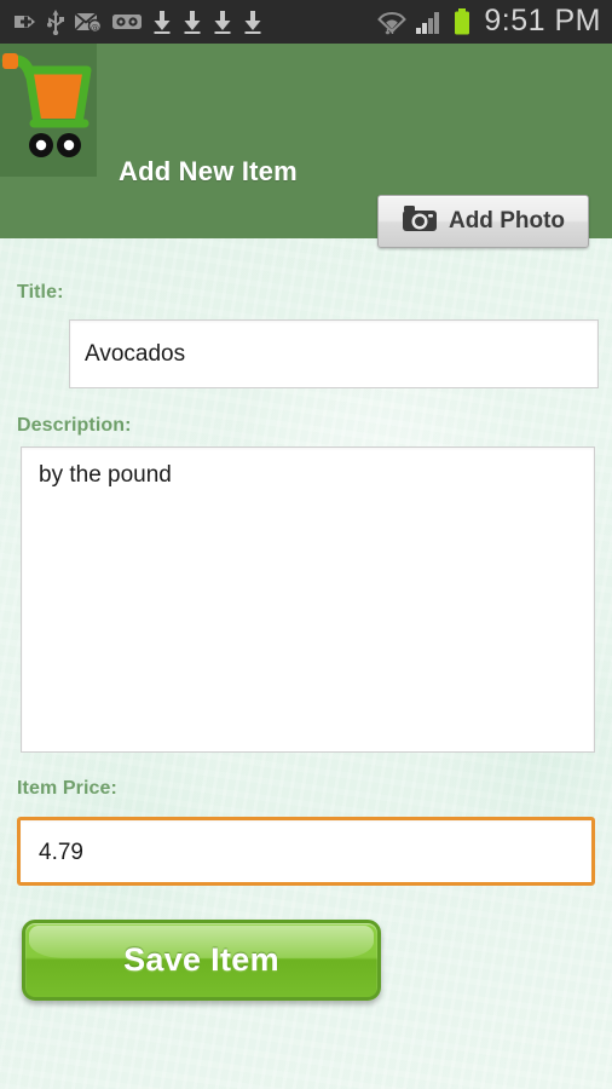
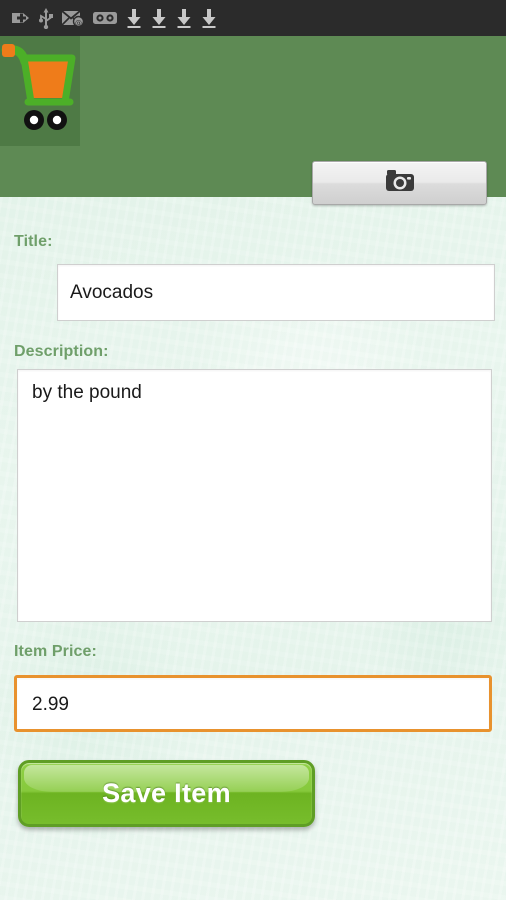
  @
- 9:51 PM
- Add New Item
- Add Photo
  Title:
  Avocados
  Description:
  by the pound
  Item Price:
- 4.79
+ 2.99
  Save Item
